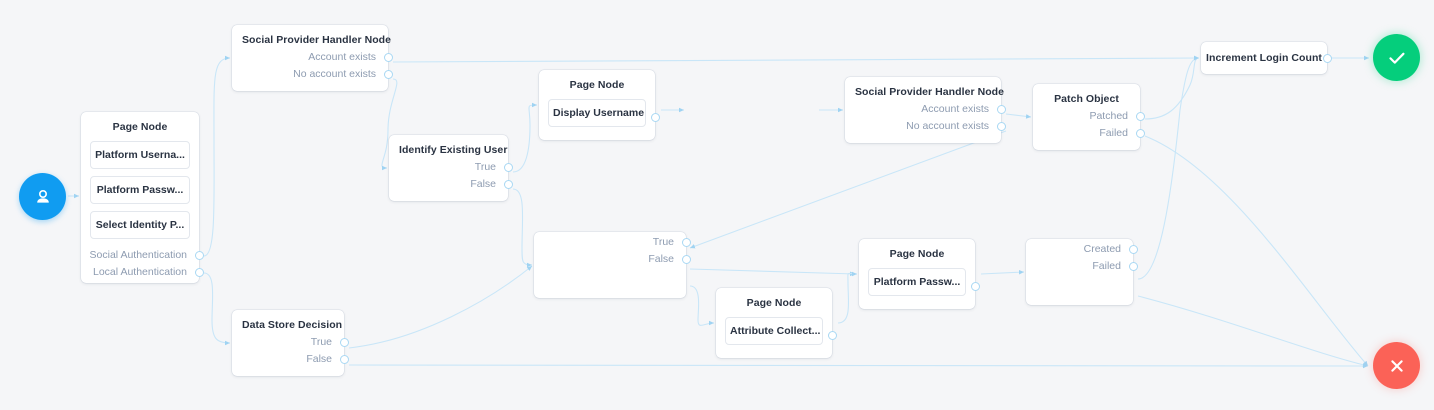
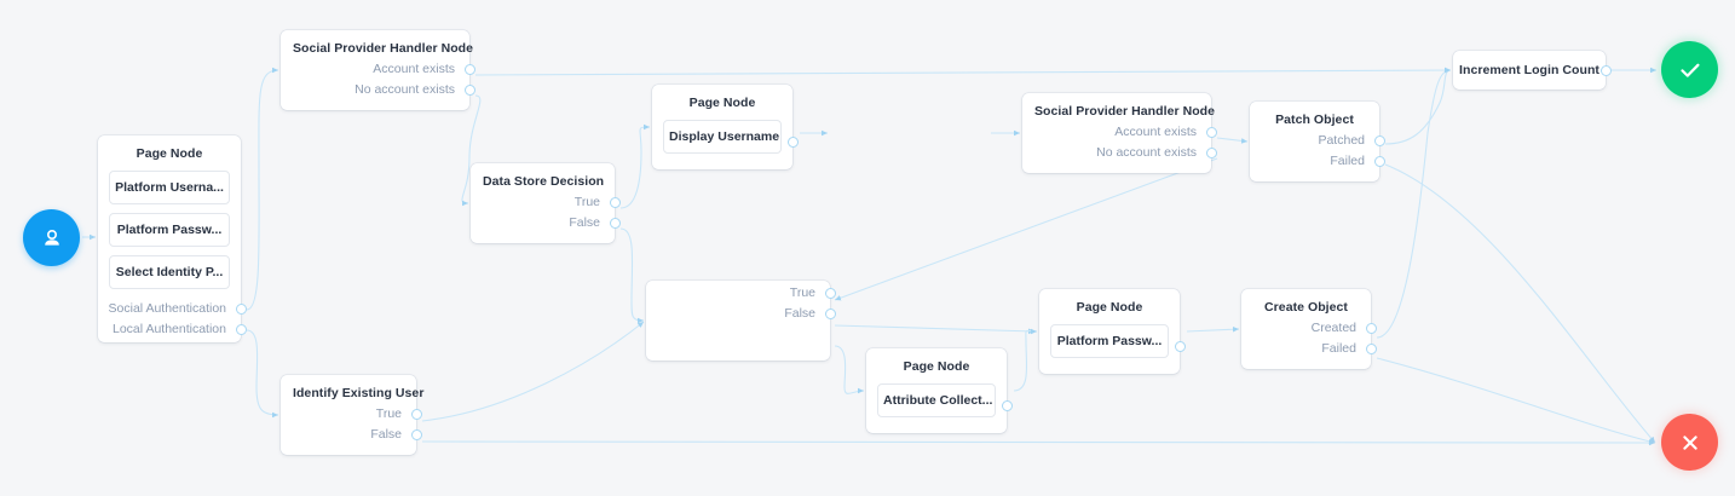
  Social Provider Handler Node
  Account exists
  No account exists
  Page Node
  Platform Userna...
  Platform Passw...
  Select Identity P...
  Social Authentication
  Local Authentication
- Identify Existing User
+ Data Store Decision
  True
  False
  Page Node
  Display Username
  Social Provider Handler Node
  Account exists
  No account exists
  Patch Object
  Patched
  Failed
  Increment Login Count
  True
  False
  Page Node
  Attribute Collect...
  Page Node
  Platform Passw...
+ Create Object
  Created
  Failed
- Data Store Decision
+ Identify Existing User
  True
  False
